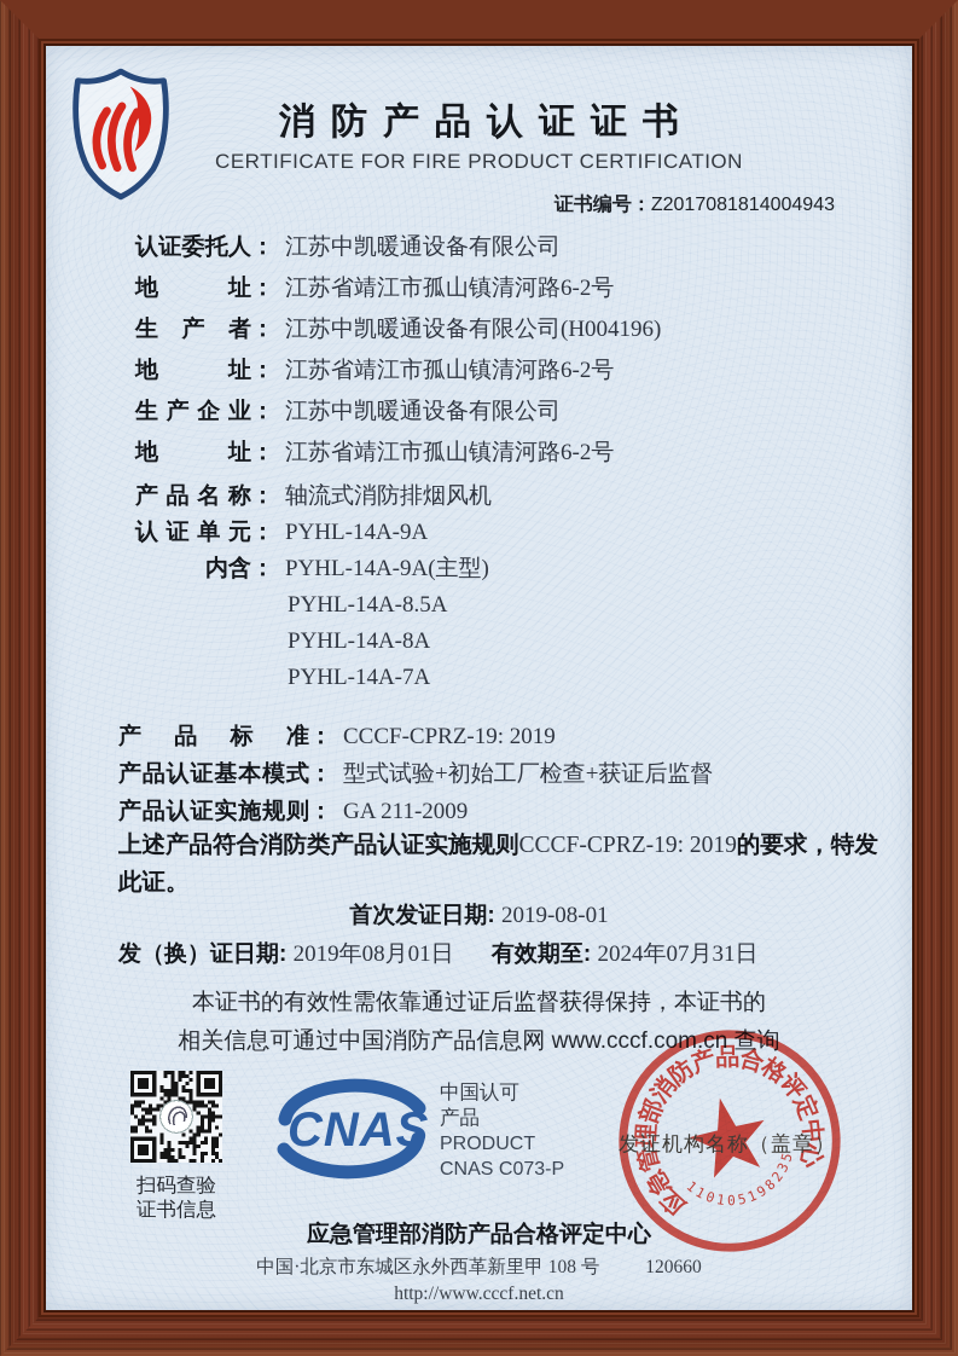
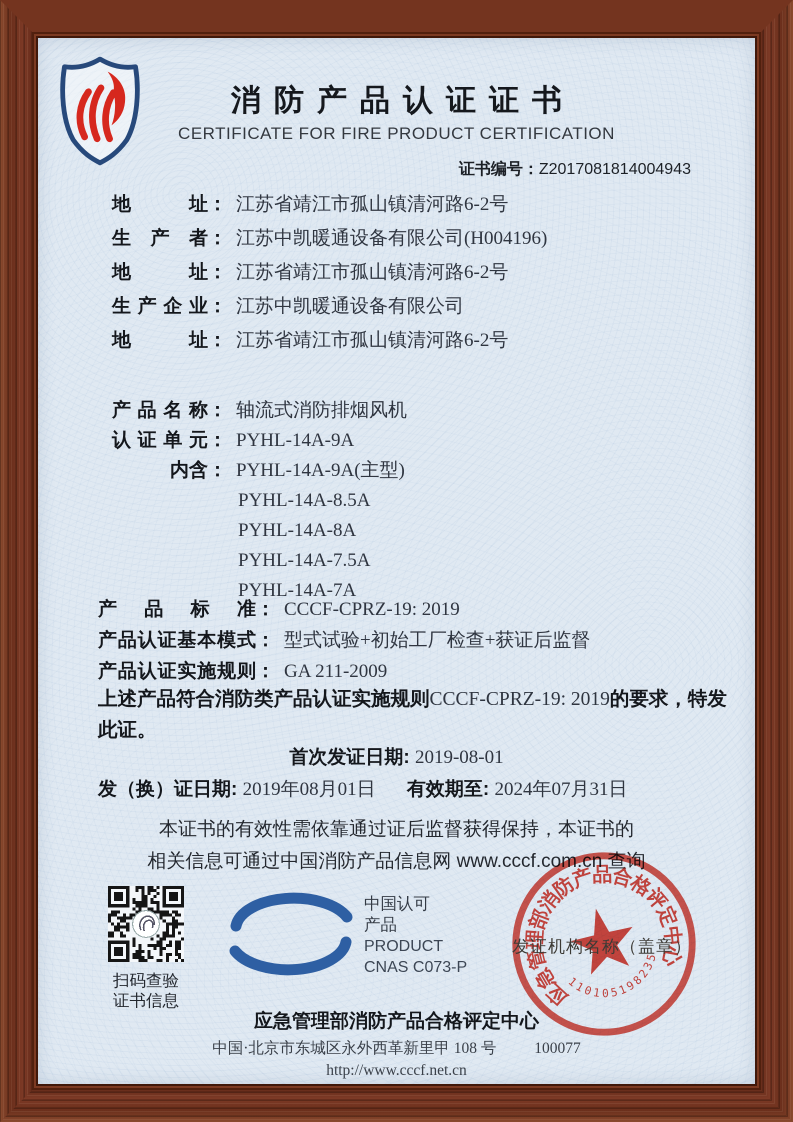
  消防产品认证证书
  CERTIFICATE FOR FIRE PRODUCT CERTIFICATION
  证书编号：Z2017081814004943
- 认证委托人： 江苏中凯暖通设备有限公司
  地址： 江苏省靖江市孤山镇清河路6-2号
  生产者： 江苏中凯暖通设备有限公司(H004196)
  地址： 江苏省靖江市孤山镇清河路6-2号
  生产企业： 江苏中凯暖通设备有限公司
  地址： 江苏省靖江市孤山镇清河路6-2号
  产品名称： 轴流式消防排烟风机
  认证单元： PYHL-14A-9A
  内含： PYHL-14A-9A(主型)
  PYHL-14A-8.5A
  PYHL-14A-8A
+ PYHL-14A-7.5A
  PYHL-14A-7A
  产品标准： CCCF-CPRZ-19: 2019
  产品认证基本模式： 型式试验+初始工厂检查+获证后监督
  产品认证实施规则： GA 211-2009
  上述产品符合消防类产品认证实施规则CCCF-CPRZ-19: 2019的要求，特发此证。
  首次发证日期: 2019-08-01
  发（换）证日期: 2019年08月01日 有效期至: 2024年07月31日
  本证书的有效性需依靠通过证后监督获得保持，本证书的
  相关信息可通过中国消防产品信息网 www.cccf.com.cn 查询
  扫码查验
  证书信息
- CNAS
  中国认可
  产品
  PRODUCT
  CNAS C073-P
  发证机构名称（盖章）
  应急管理部消防产品合格评定中心
- 中国·北京市东城区永外西革新里甲 108 号 120660
+ 中国·北京市东城区永外西革新里甲 108 号 100077
  http://www.cccf.net.cn
